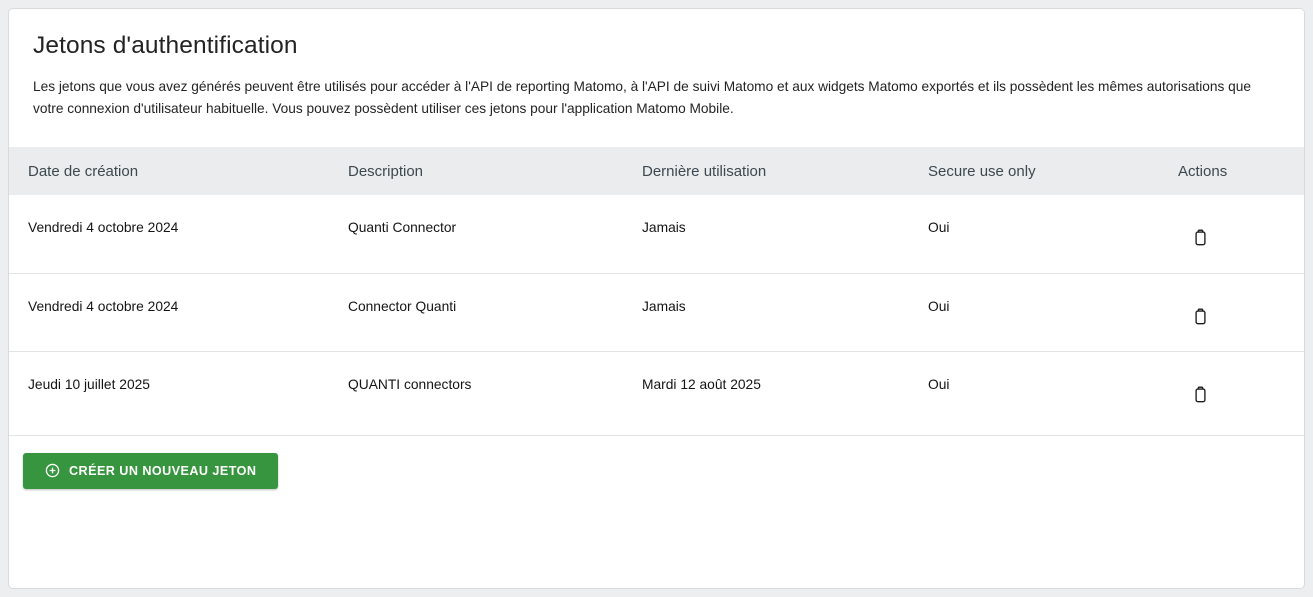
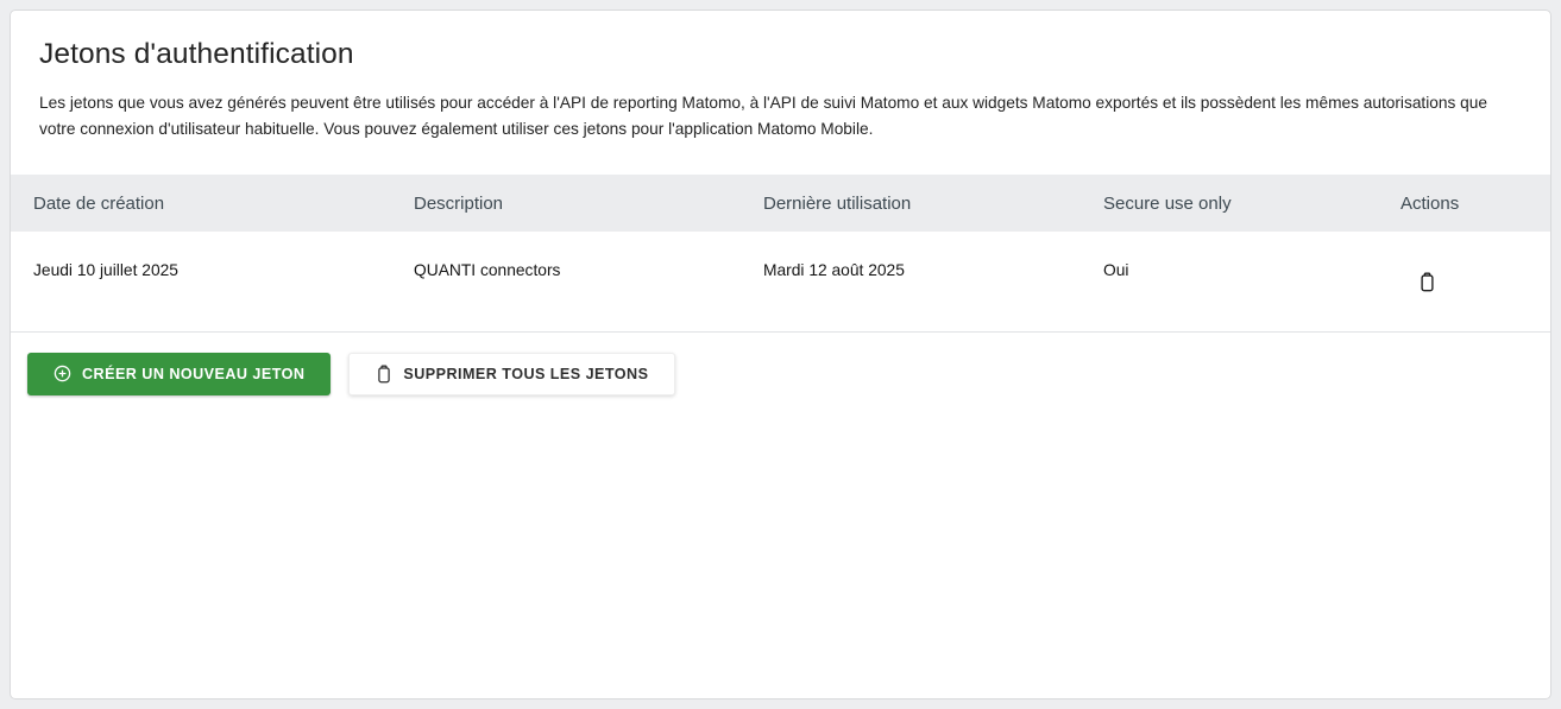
  Jetons d'authentification
- Les jetons que vous avez générés peuvent être utilisés pour accéder à l'API de reporting Matomo, à l'API de suivi Matomo et aux widgets Matomo exportés et ils possèdent les mêmes autorisations que votre connexion d'utilisateur habituelle. Vous pouvez possèdent utiliser ces jetons pour l'application Matomo Mobile.
+ Les jetons que vous avez générés peuvent être utilisés pour accéder à l'API de reporting Matomo, à l'API de suivi Matomo et aux widgets Matomo exportés et ils possèdent les mêmes autorisations que votre connexion d'utilisateur habituelle. Vous pouvez également utiliser ces jetons pour l'application Matomo Mobile.
  Date de création	Description	Dernière utilisation	Secure use only	Actions
- Vendredi 4 octobre 2024	Quanti Connector	Jamais	Oui
- Vendredi 4 octobre 2024	Connector Quanti	Jamais	Oui
  Jeudi 10 juillet 2025	QUANTI connectors	Mardi 12 août 2025	Oui
  CRÉER UN NOUVEAU JETON
+ SUPPRIMER TOUS LES JETONS
